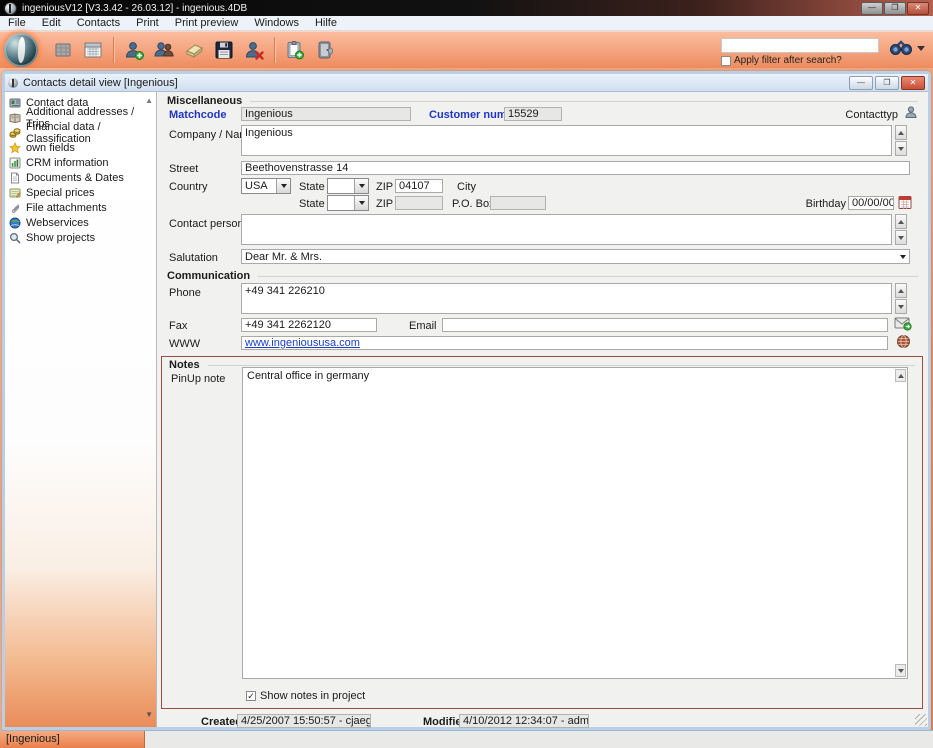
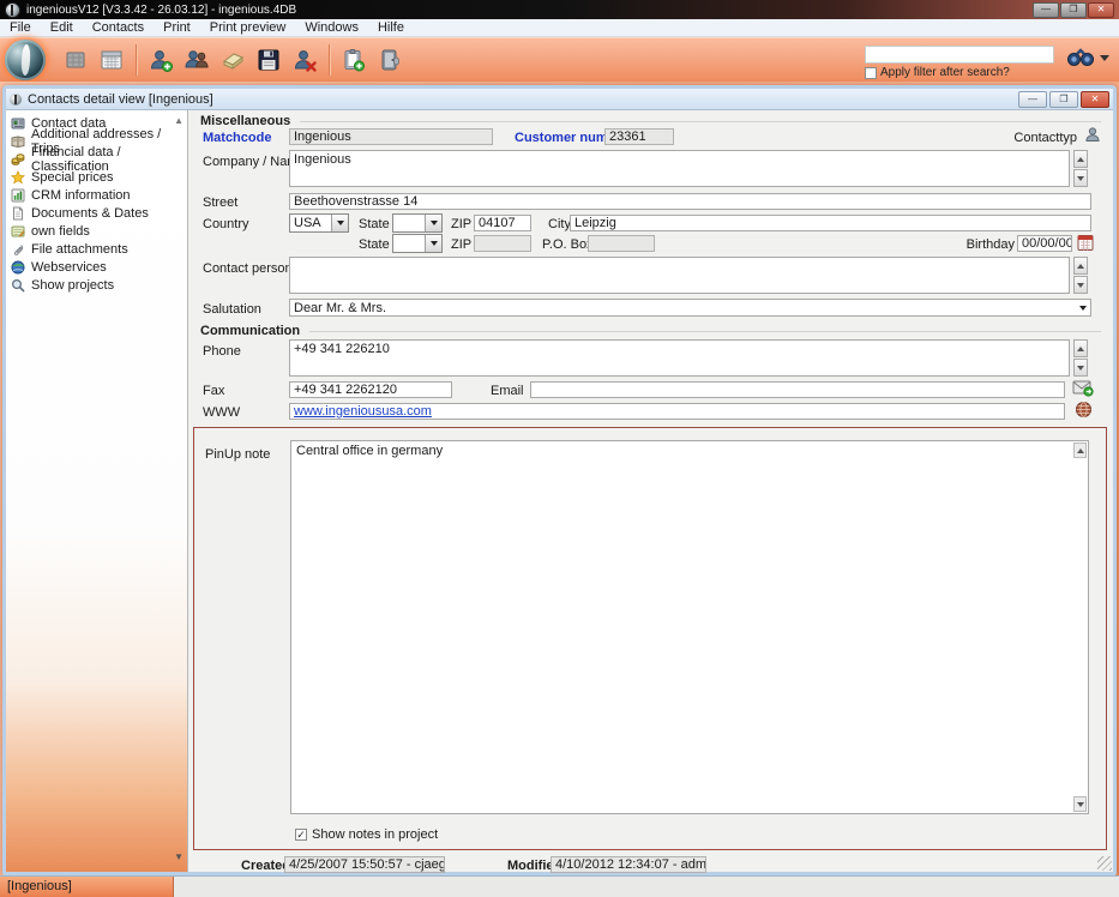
  ingeniousV12 [V3.3.42 - 26.03.12] - ingenious.4DB
  —
  ❐
  ✕
  File
  Edit
  Contacts
  Print
  Print preview
  Windows
  Hilfe
  Apply filter after search?
  Contacts detail view [Ingenious]
  —
  ❐
  ✕
  ▲
  Contact data
  Additional addresses / Trips
  Financial data / Classification
- own fields
+ Special prices
  CRM information
  Documents & Dates
- Special prices
+ own fields
  File attachments
  Webservices
  Show projects
  ▼
  Miscellaneous
  Matchcode
  Ingenious
  Customer num
- 15529
+ 23361
  Contacttyp
  Company / Na
  Ingenious
  Street
  Beethovenstrasse 14
  Country
  USA
  State
  ZIP
  04107
  City
+ Leipzig
  State
  ZIP
  P.O. Bo
  Birthday
  00/00/00
  Contact perso
  Salutation
  Dear Mr. & Mrs.
  Communication
  Phone
  +49 341 226210
  Fax
  +49 341 2262120
  Email
  WWW
  www.ingenioususa.com
- Notes
  PinUp note
  Central office in germany
  Show notes in project
  Create
  4/25/2007 15:50:57 - cjaeg
  Modifi
  4/10/2012 12:34:07 - adm
  [Ingenious]
